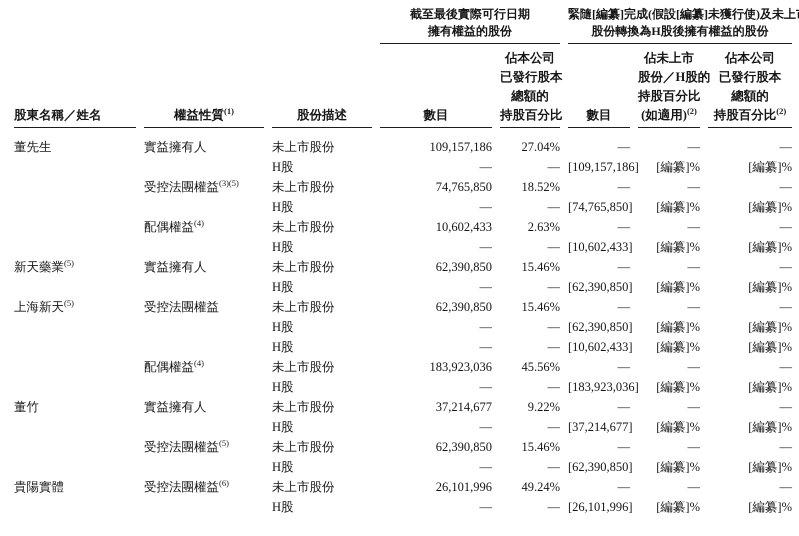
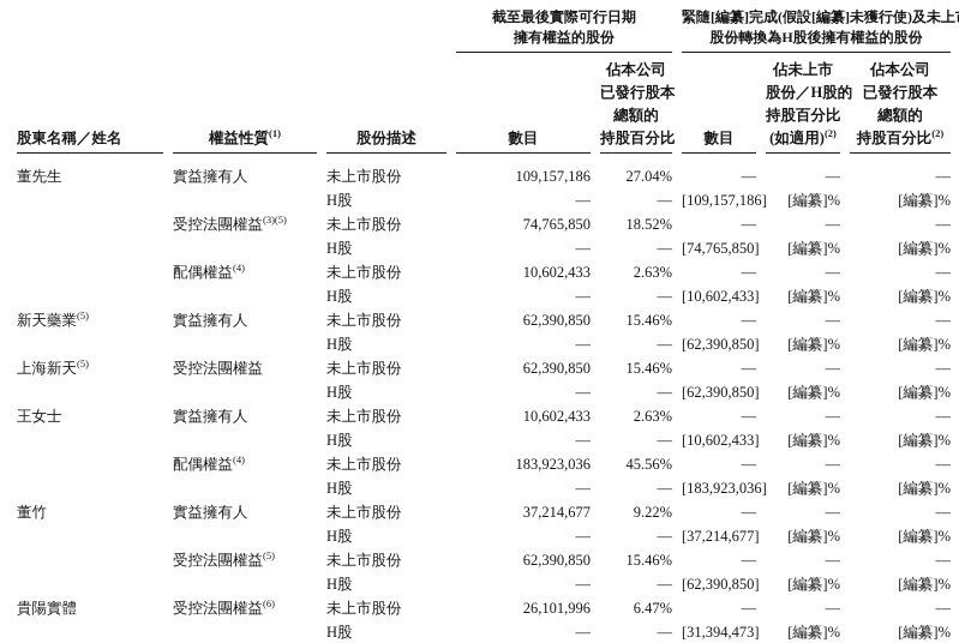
  	截至最後實際可行日期 擁有權益的股份	緊隨[編纂]完成(假設[編纂]未獲行使)及未上 股份轉換為H股後擁有權益的股份
  股東名稱／姓名	權益性質(1)	股份描述	數目	佔本公司 已發行股本 總額的 持股百分比	數目	佔未上市 股份／H股的 持股百分比 (如適用)(2)	佔本公司 已發行股本 總額的 持股百分比(2)
  董先生	實益擁有人	未上市股份	109,157,186	27.04%	—	—	—
  		H股	—	—	[109,157,186]	[編纂]%	[編纂]%
  	受控法團權益(3)(5)	未上市股份	74,765,850	18.52%	—	—	—
  		H股	—	—	[74,765,850]	[編纂]%	[編纂]%
  	配偶權益(4)	未上市股份	10,602,433	2.63%	—	—	—
  		H股	—	—	[10,602,433]	[編纂]%	[編纂]%
  新天藥業(5)	實益擁有人	未上市股份	62,390,850	15.46%	—	—	—
  		H股	—	—	[62,390,850]	[編纂]%	[編纂]%
  上海新天(5)	受控法團權益	未上市股份	62,390,850	15.46%	—	—	—
  		H股	—	—	[62,390,850]	[編纂]%	[編纂]%
+ 王女士	實益擁有人	未上市股份	10,602,433	2.63%	—	—	—
  		H股	—	—	[10,602,433]	[編纂]%	[編纂]%
  	配偶權益(4)	未上市股份	183,923,036	45.56%	—	—	—
  		H股	—	—	[183,923,036]	[編纂]%	[編纂]%
  董竹	實益擁有人	未上市股份	37,214,677	9.22%	—	—	—
  		H股	—	—	[37,214,677]	[編纂]%	[編纂]%
  	受控法團權益(5)	未上市股份	62,390,850	15.46%	—	—	—
  		H股	—	—	[62,390,850]	[編纂]%	[編纂]%
- 貴陽實體	受控法團權益(6)	未上市股份	26,101,996	49.24%	—	—	—
+ 貴陽實體	受控法團權益(6)	未上市股份	26,101,996	6.47%	—	—	—
- 		H股	—	—	[26,101,996]	[編纂]%	[編纂]%
+ 		H股	—	—	[31,394,473]	[編纂]%	[編纂]%
